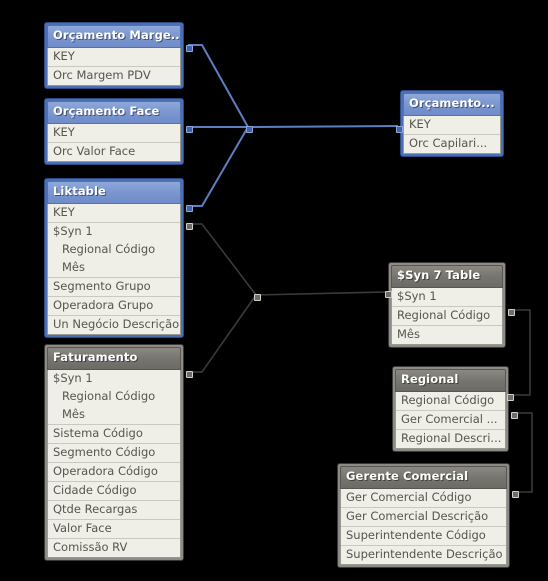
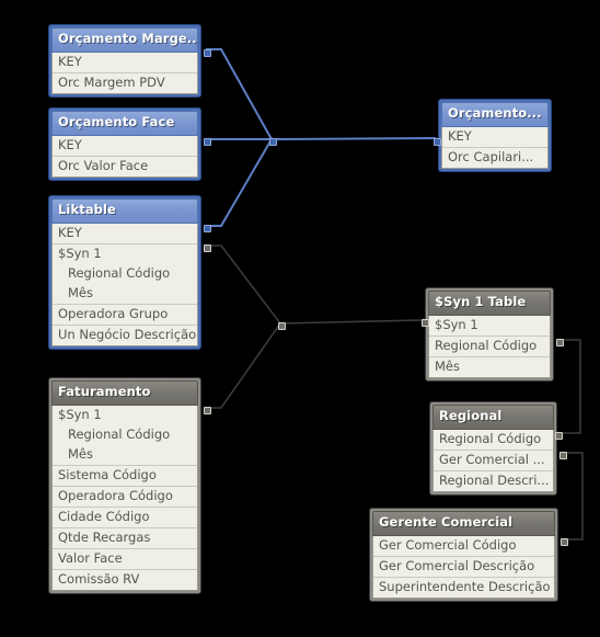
  Orçamento Marge..
  KEY
  Orc Margem PDV
  Orçamento Face
  KEY
  Orc Valor Face
  Liktable
  KEY
  $Syn 1
  Regional Código
  Mês
- Segmento Grupo
  Operadora Grupo
  Un Negócio Descrição
  Faturamento
  $Syn 1
  Regional Código
  Mês
  Sistema Código
- Segmento Código
  Operadora Código
  Cidade Código
  Qtde Recargas
  Valor Face
  Comissão RV
  Orçamento...
  KEY
  Orc Capilari...
- $Syn 7 Table
+ $Syn 1 Table
  $Syn 1
  Regional Código
  Mês
  Regional
  Regional Código
  Ger Comercial ...
  Regional Descri...
  Gerente Comercial
  Ger Comercial Código
  Ger Comercial Descrição
- Superintendente Código
  Superintendente Descrição
